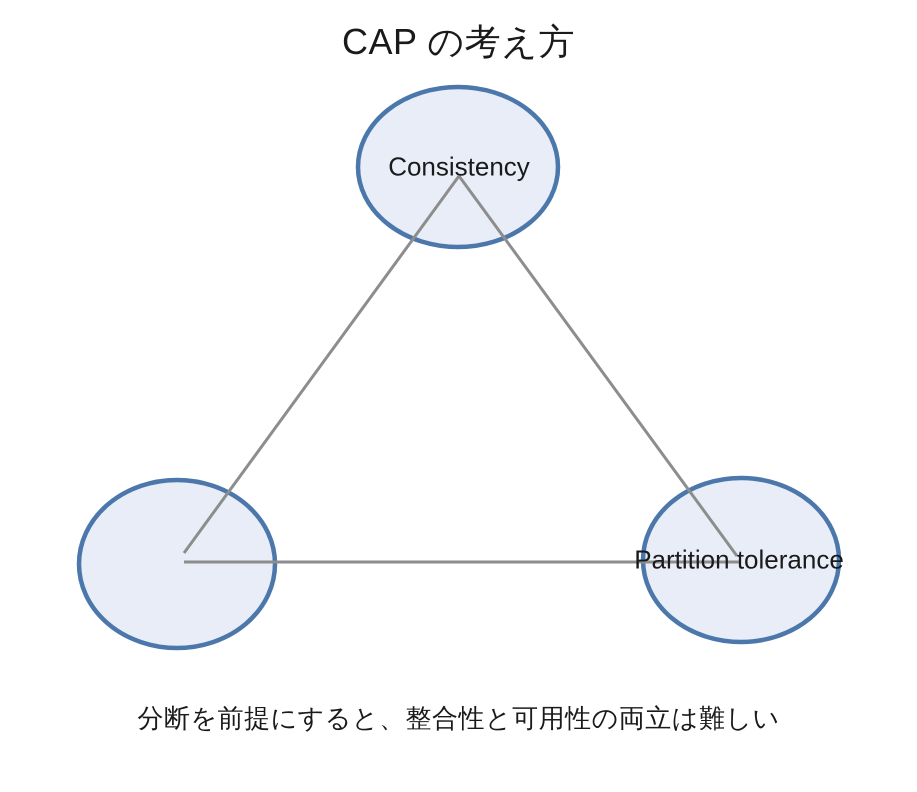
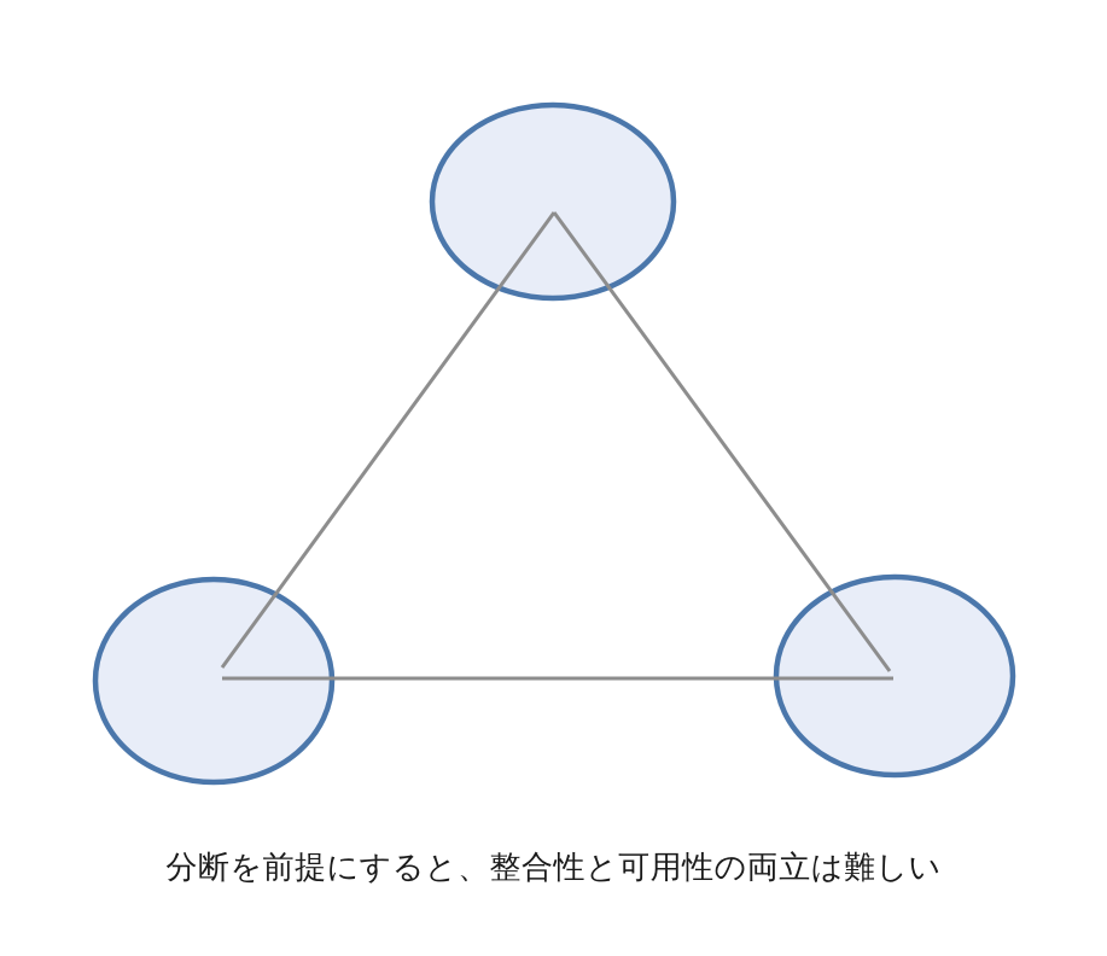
- CAP の考え方
- Consistency
- Partition tolerance
  分断を前提にすると、整合性と可用性の両立は難しい
